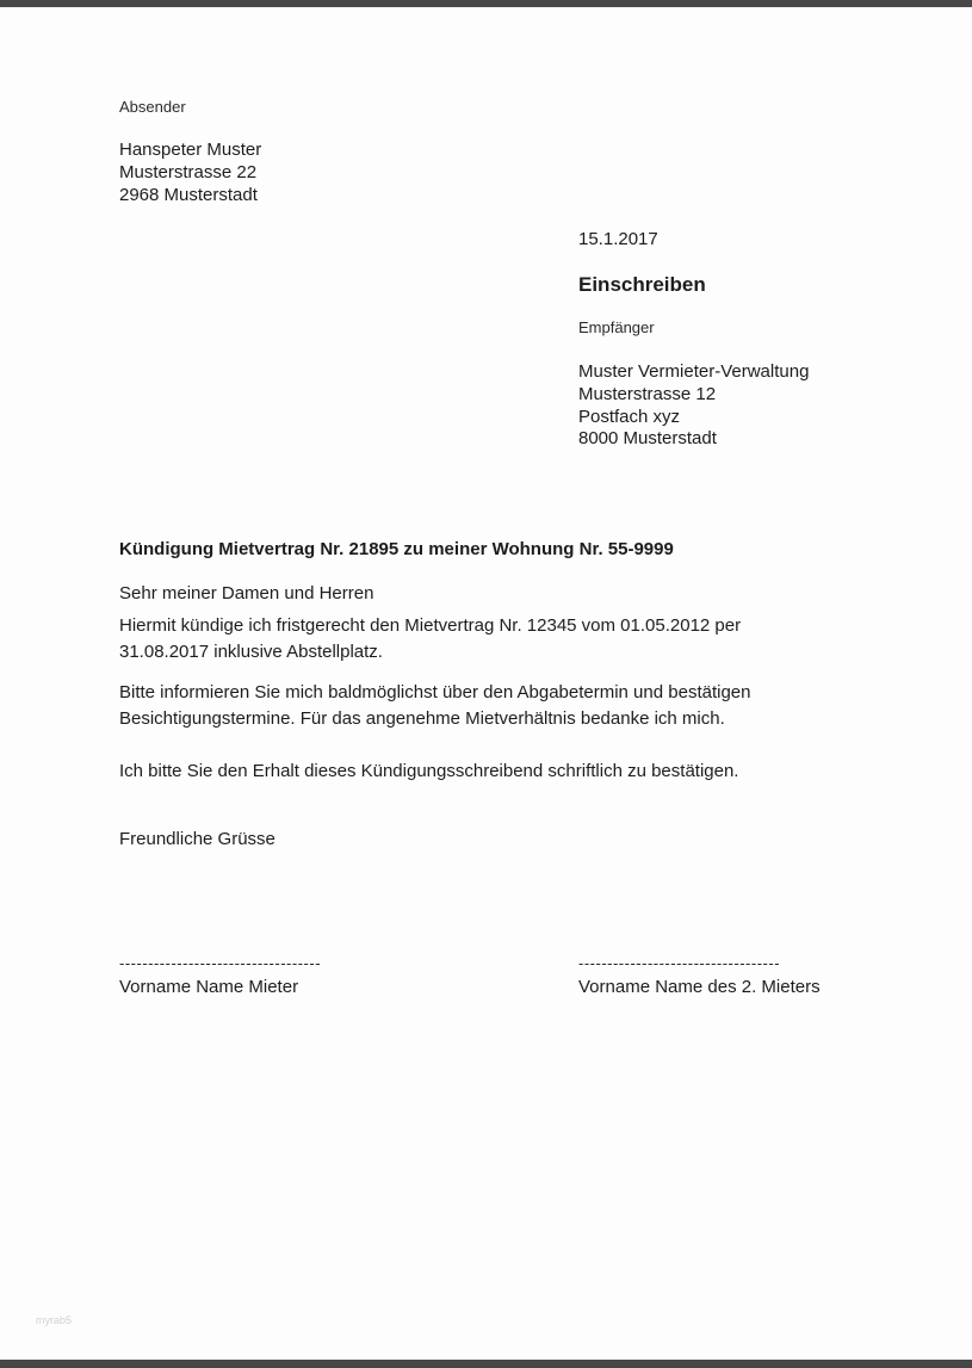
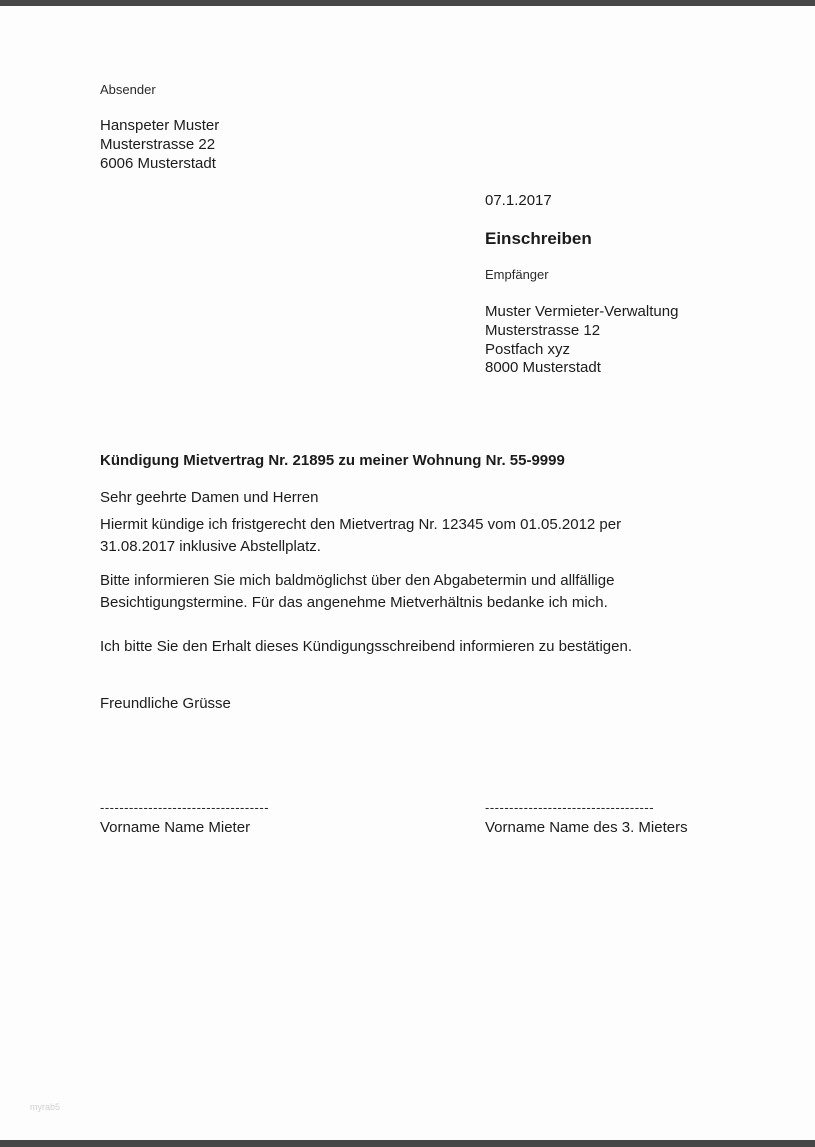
  Absender
  Hanspeter Muster
  Musterstrasse 22
- 2968 Musterstadt
+ 6006 Musterstadt
- 15.1.2017
+ 07.1.2017
  Einschreiben
  Empfänger
  Muster Vermieter-Verwaltung
  Musterstrasse 12
  Postfach xyz
  8000 Musterstadt
  Kündigung Mietvertrag Nr. 21895 zu meiner Wohnung Nr. 55-9999
- Sehr meiner Damen und Herren
+ Sehr geehrte Damen und Herren
  Hiermit kündige ich fristgerecht den Mietvertrag Nr. 12345 vom 01.05.2012 per 31.08.2017 inklusive Abstellplatz.
- Bitte informieren Sie mich baldmöglichst über den Abgabetermin und bestätigen Besichtigungstermine. Für das angenehme Mietverhältnis bedanke ich mich.
+ Bitte informieren Sie mich baldmöglichst über den Abgabetermin und allfällige Besichtigungstermine. Für das angenehme Mietverhältnis bedanke ich mich.
- Ich bitte Sie den Erhalt dieses Kündigungsschreibend schriftlich zu bestätigen.
+ Ich bitte Sie den Erhalt dieses Kündigungsschreibend informieren zu bestätigen.
  Freundliche Grüsse
  -----------------------------------
  Vorname Name Mieter
  -----------------------------------
- Vorname Name des 2. Mieters
+ Vorname Name des 3. Mieters
  myrab5
